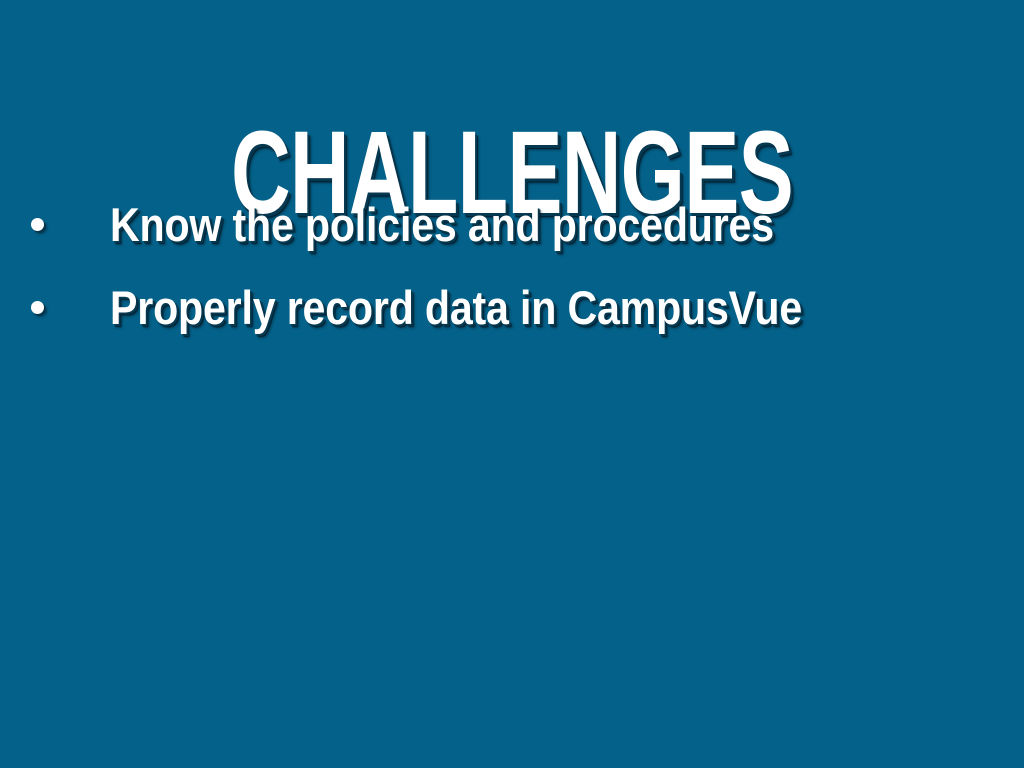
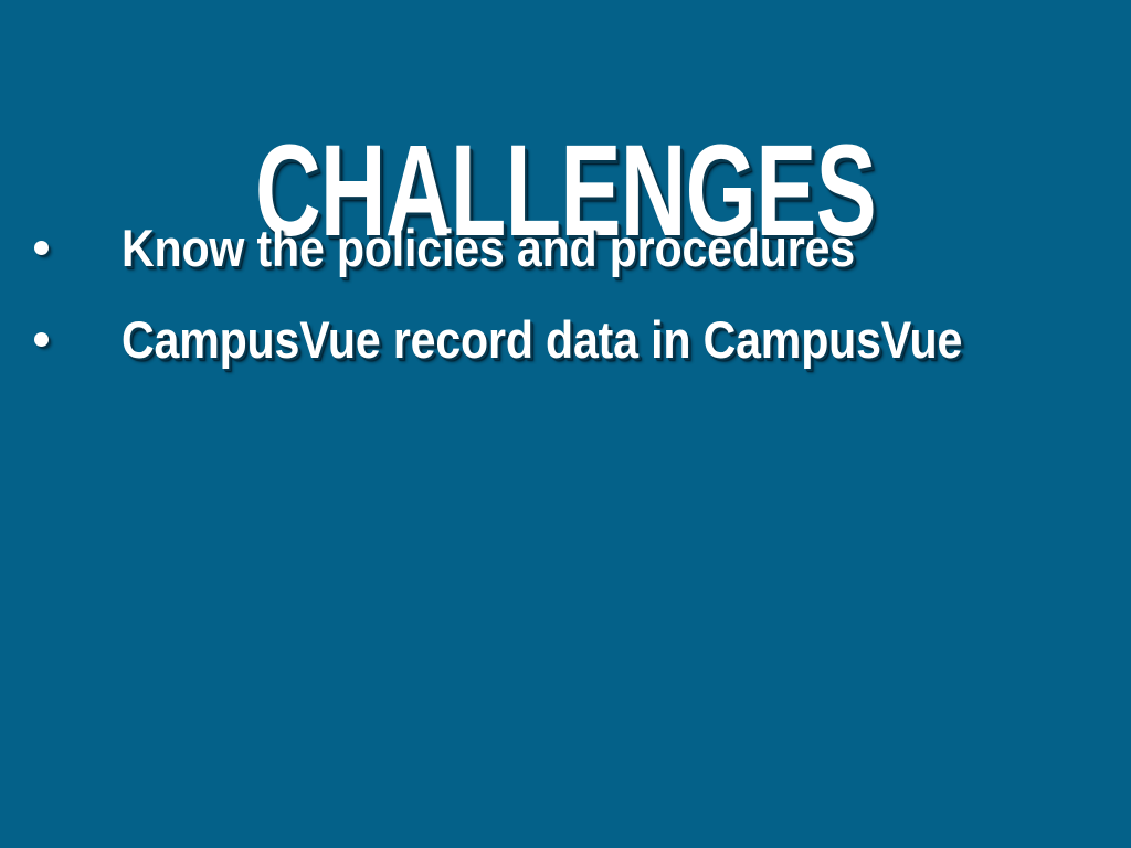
  CHALLENGES
  Know the policies and procedures
- Properly record data in CampusVue
+ CampusVue record data in CampusVue
